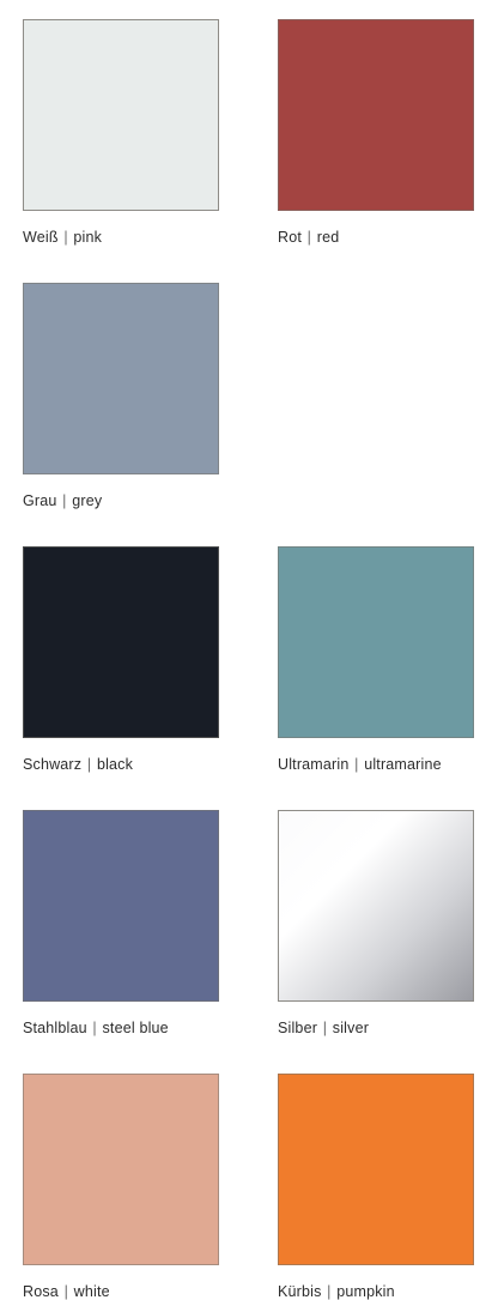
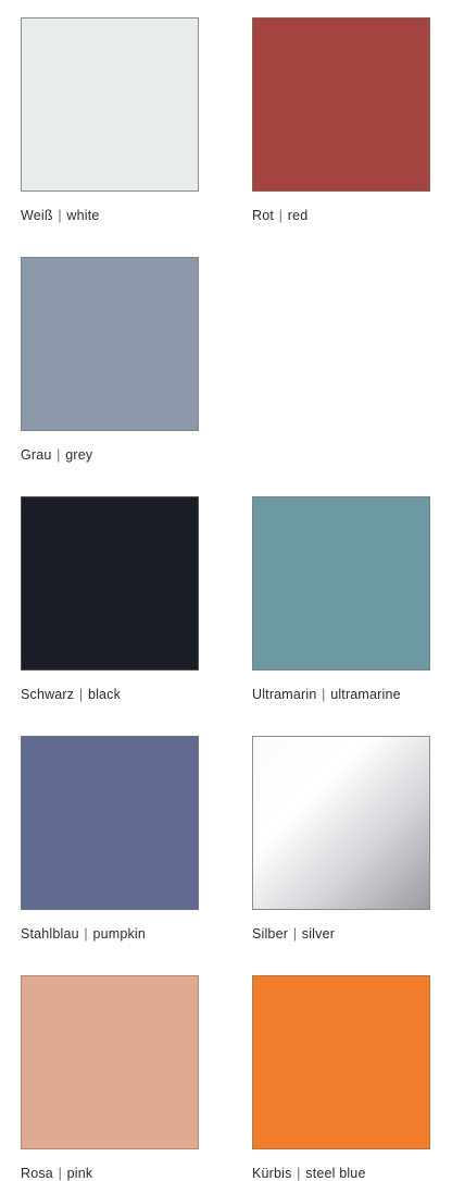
- Weiß | pink
+ Weiß | white
  Rot | red
  Grau | grey
  Schwarz | black
  Ultramarin | ultramarine
- Stahlblau | steel blue
+ Stahlblau | pumpkin
  Silber | silver
- Rosa | white
+ Rosa | pink
- Kürbis | pumpkin
+ Kürbis | steel blue
